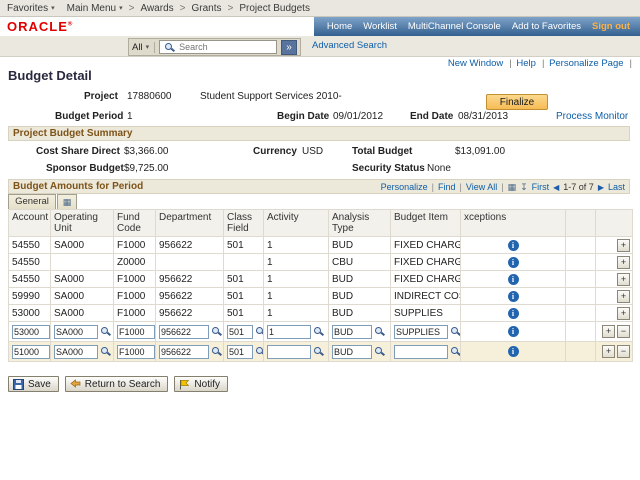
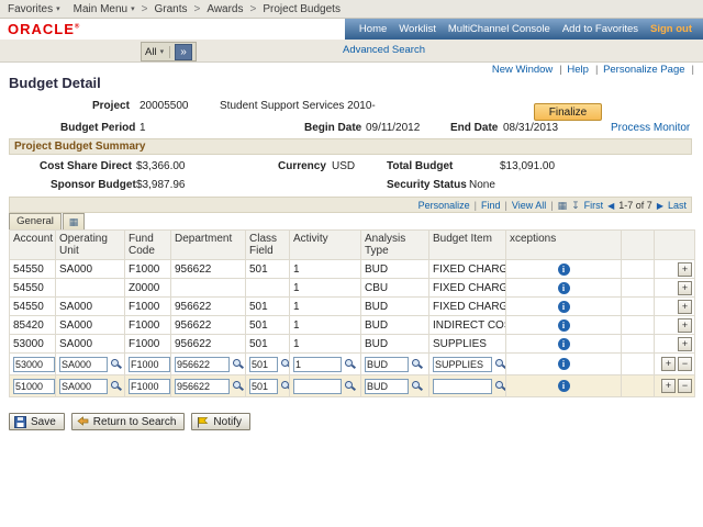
  Favorites
  Main Menu
  >
- Awards
+ Grants
  >
- Grants
+ Awards
  >
  Project Budgets
  ORACLE
  Home
  Worklist
  MultiChannel Console
  Add to Favorites
  Sign out
  All
- Search
  »
  Advanced Search
  New Window Help Personalize Page
  Budget Detail
  Project
- 17880600
+ 20005500
  Student Support Services 2010-
  Budget Period
  1
  Begin Date
- 09/01/2012
+ 09/11/2012
  End Date
  08/31/2013
  Finalize
  Process Monitor
  Project Budget Summary
  Cost Share Direct
  $3,366.00
  Currency
  USD
  Total Budget
  $13,091.00
  Sponsor Budget
- $9,725.00
+ $3,987.96
  Security Status
  None
- Budget Amounts for Period
  Personalize
  Find
  View All
  ▦
  ↧
  First
  ◀
  1-7 of 7
  ▶
  Last
  General
  ▦
  Account	Operating Unit	Fund Code	Department	Class Field	Activity	Analysis Type	Budget Item	xceptions
  54550	SA000	F1000	956622	501	1	BUD	FIXED CHARG	i		+
  54550		Z0000			1	CBU	FIXED CHARG	i		+
  54550	SA000	F1000	956622	501	1	BUD	FIXED CHARG	i		+
- 59990	SA000	F1000	956622	501	1	BUD	INDIRECT CO	i		+
+ 85420	SA000	F1000	956622	501	1	BUD	INDIRECT CO	i		+
  53000	SA000	F1000	956622	501	1	BUD	SUPPLIES	i		+
  53000	SA000	F1000	956622	501	1	BUD	SUPPLIES	i		+ −
  51000	SA000	F1000	956622	501		BUD		i		+ −
  Save
  Return to Search
  Notify
